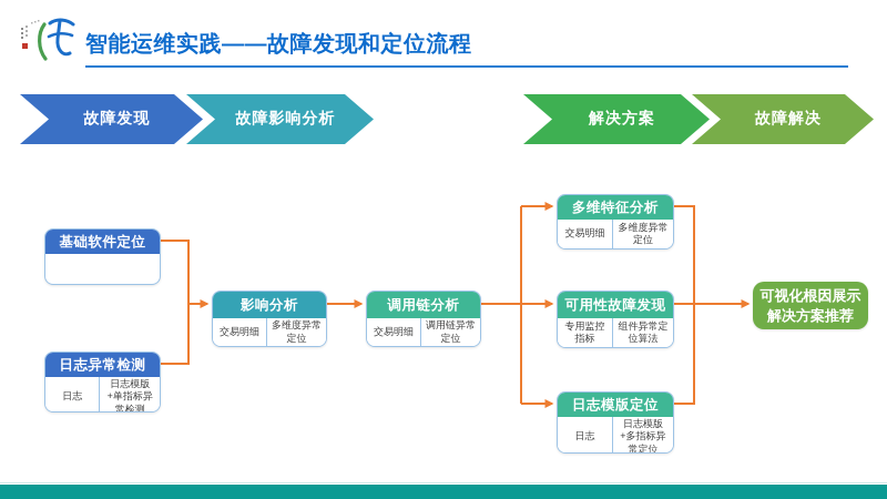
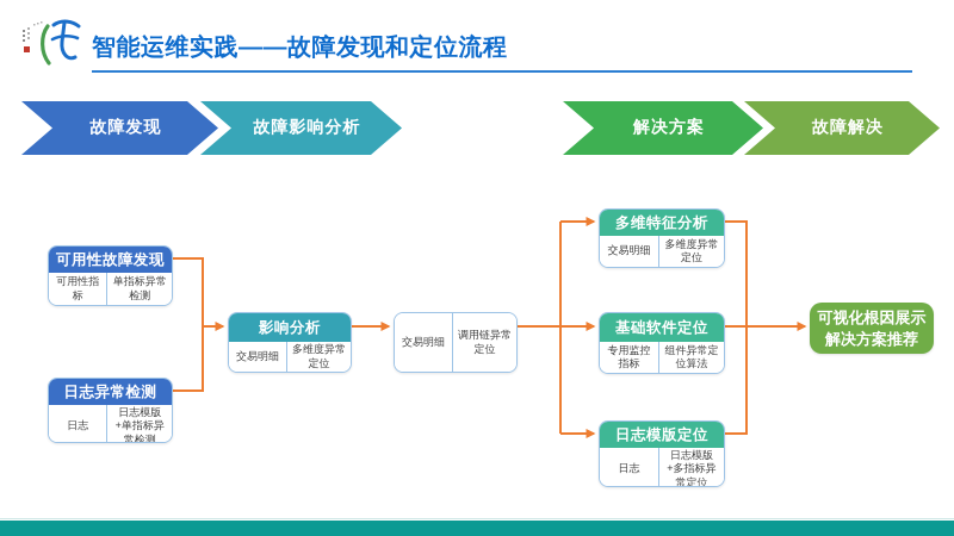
  智能运维实践——故障发现和定位流程
  故障发现
  故障影响分析
  解决方案
  故障解决
- 基础软件定位
+ 可用性故障发现
+ 可用性指标
+ 单指标异常检测
  日志异常检测
  日志
  日志模版+单指标异常检测
  影响分析
  交易明细
  多维度异常定位
- 调用链分析
  交易明细
  调用链异常定位
  多维特征分析
  交易明细
  多维度异常定位
- 可用性故障发现
+ 基础软件定位
  专用监控指标
  组件异常定位算法
  日志模版定位
  日志
  日志模版+多指标异常定位
  可视化根因展示
  解决方案推荐
